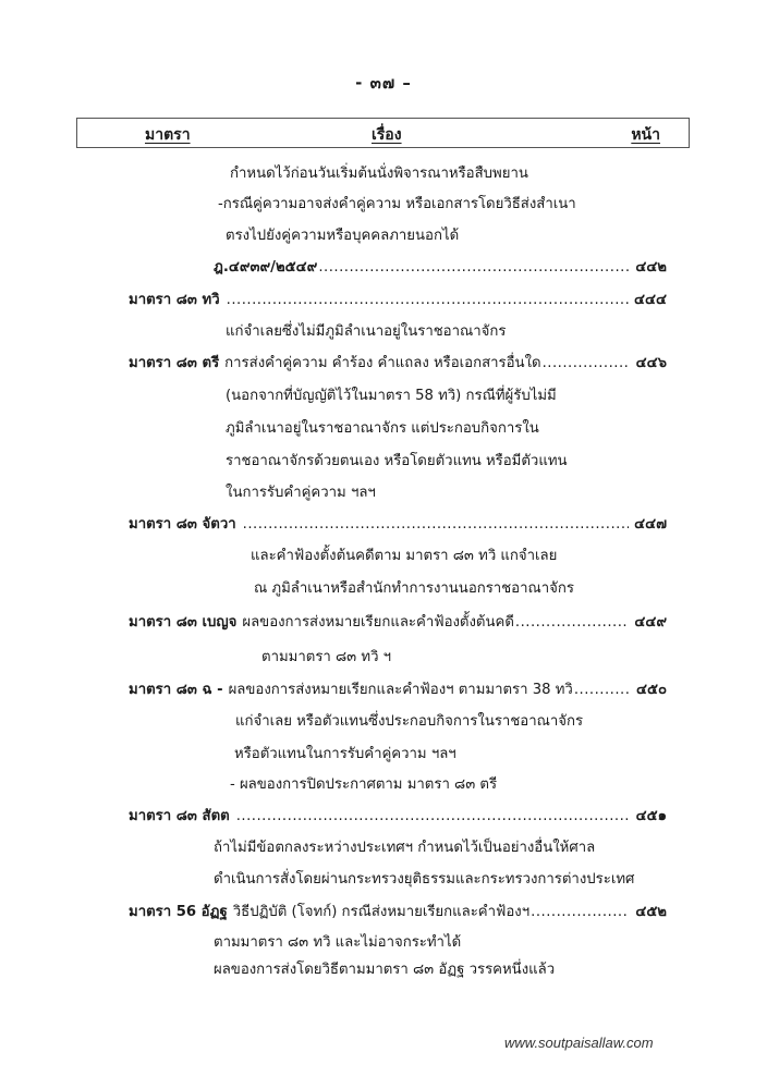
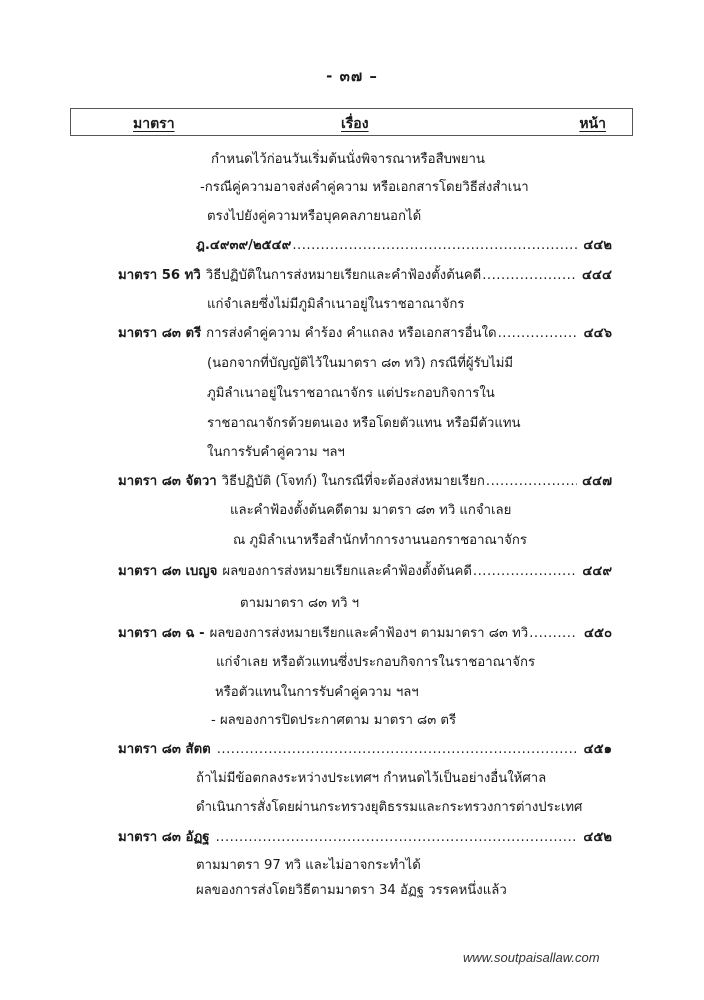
  - ๓๗ –
  มาตรา
  เรื่อง
  หน้า
  กำหนดไว้ก่อนวันเริ่มต้นนั่งพิจารณาหรือสืบพยาน
  -กรณีคู่ความอาจส่งคำคู่ความ หรือเอกสารโดยวิธีส่งสำเนา
  ตรงไปยังคู่ความหรือบุคคลภายนอกได้
  ฎ.๔๙๓๙/๒๕๔๙
  ๔๔๒
- มาตรา ๘๓ ทวิ
+ มาตรา 56 ทวิ
+ วิธีปฏิบัติในการส่งหมายเรียกและคำฟ้องตั้งต้นคดี
  ๔๔๔
  แก่จำเลยซึ่งไม่มีภูมิลำเนาอยู่ในราชอาณาจักร
  มาตรา ๘๓ ตรี
  การส่งคำคู่ความ คำร้อง คำแถลง หรือเอกสารอื่นใด
  ๔๔๖
- (นอกจากที่บัญญัติไว้ในมาตรา 58 ทวิ) กรณีที่ผู้รับไม่มี
+ (นอกจากที่บัญญัติไว้ในมาตรา ๘๓ ทวิ) กรณีที่ผู้รับไม่มี
  ภูมิลำเนาอยู่ในราชอาณาจักร แต่ประกอบกิจการใน
  ราชอาณาจักรด้วยตนเอง หรือโดยตัวแทน หรือมีตัวแทน
  ในการรับคำคู่ความ ฯลฯ
  มาตรา ๘๓ จัตวา
+ วิธีปฏิบัติ (โจทก์) ในกรณีที่จะต้องส่งหมายเรียก
  ๔๔๗
  และคำฟ้องตั้งต้นคดีตาม มาตรา ๘๓ ทวิ แกจำเลย
  ณ ภูมิลำเนาหรือสำนักทำการงานนอกราชอาณาจักร
  มาตรา ๘๓ เบญจ
  ผลของการส่งหมายเรียกและคำฟ้องตั้งต้นคดี
  ๔๔๙
  ตามมาตรา ๘๓ ทวิ ฯ
  มาตรา ๘๓ ฉ -
- ผลของการส่งหมายเรียกและคำฟ้องฯ ตามมาตรา 38 ทวิ
+ ผลของการส่งหมายเรียกและคำฟ้องฯ ตามมาตรา ๘๓ ทวิ
  ๔๕๐
  แก่จำเลย หรือตัวแทนซึ่งประกอบกิจการในราชอาณาจักร
  หรือตัวแทนในการรับคำคู่ความ ฯลฯ
  - ผลของการปิดประกาศตาม มาตรา ๘๓ ตรี
  มาตรา ๘๓ สัตต
  ๔๕๑
  ถ้าไม่มีข้อตกลงระหว่างประเทศฯ กำหนดไว้เป็นอย่างอื่นให้ศาล
  ดำเนินการสั่งโดยผ่านกระทรวงยุติธรรมและกระทรวงการต่างประเทศ
- มาตรา 56 อัฏฐ
+ มาตรา ๘๓ อัฏฐ
- วิธีปฏิบัติ (โจทก์) กรณีส่งหมายเรียกและคำฟ้องฯ
  ๔๕๒
- ตามมาตรา ๘๓ ทวิ และไม่อาจกระทำได้
+ ตามมาตรา 97 ทวิ และไม่อาจกระทำได้
- ผลของการส่งโดยวิธีตามมาตรา ๘๓ อัฏฐ วรรคหนึ่งแล้ว
+ ผลของการส่งโดยวิธีตามมาตรา 34 อัฏฐ วรรคหนึ่งแล้ว
  www.soutpaisallaw.com
